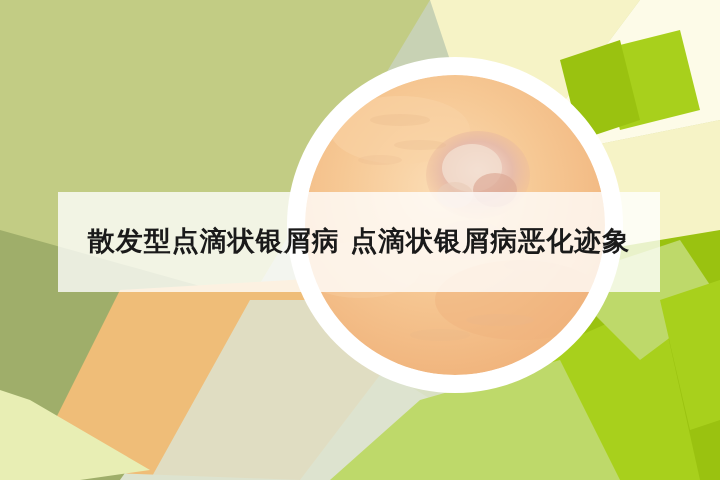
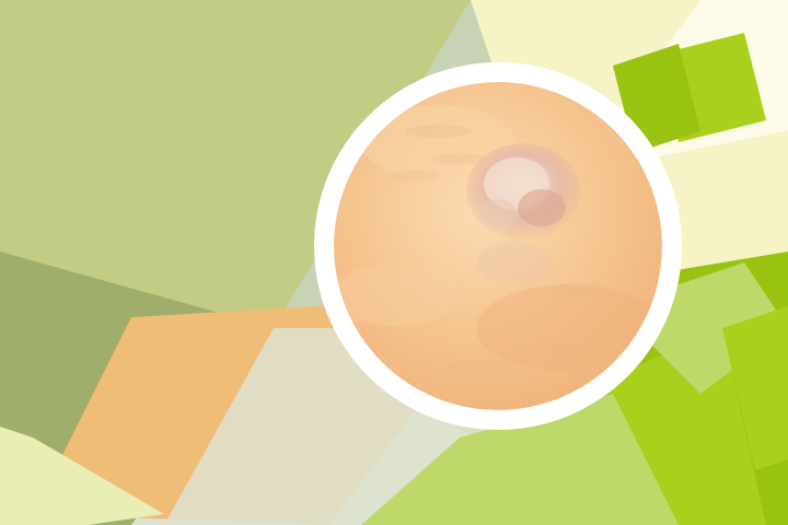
- 散发型点滴状银屑病 点滴状银屑病恶化迹象
